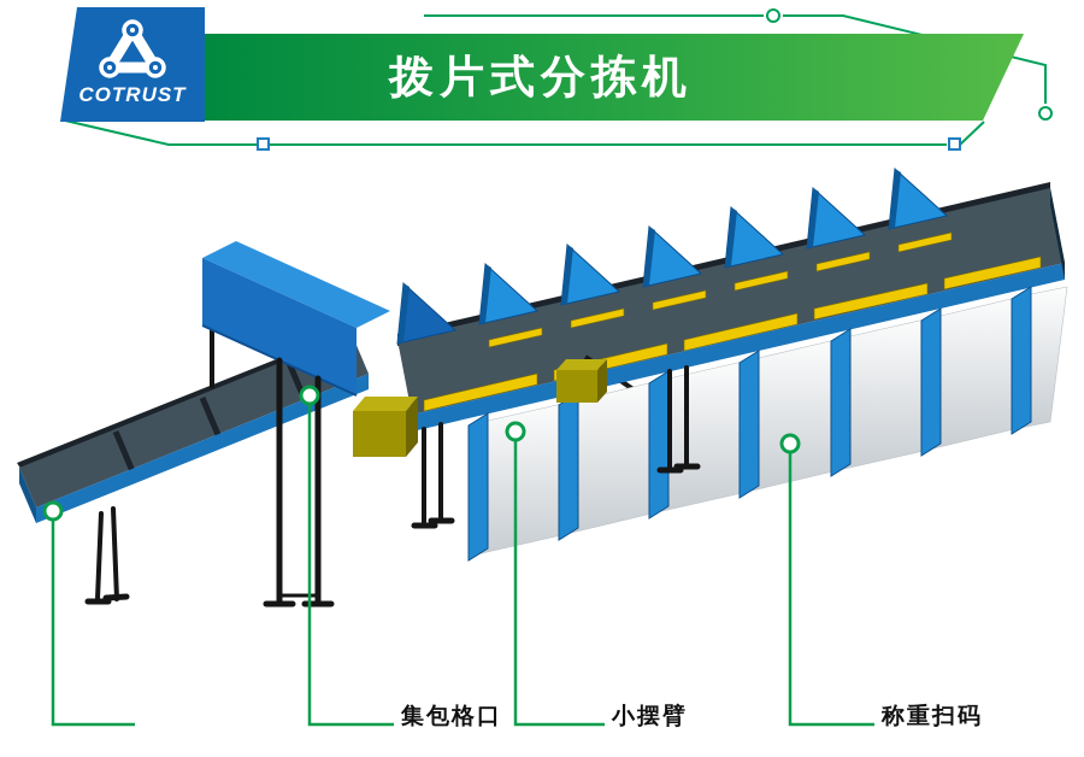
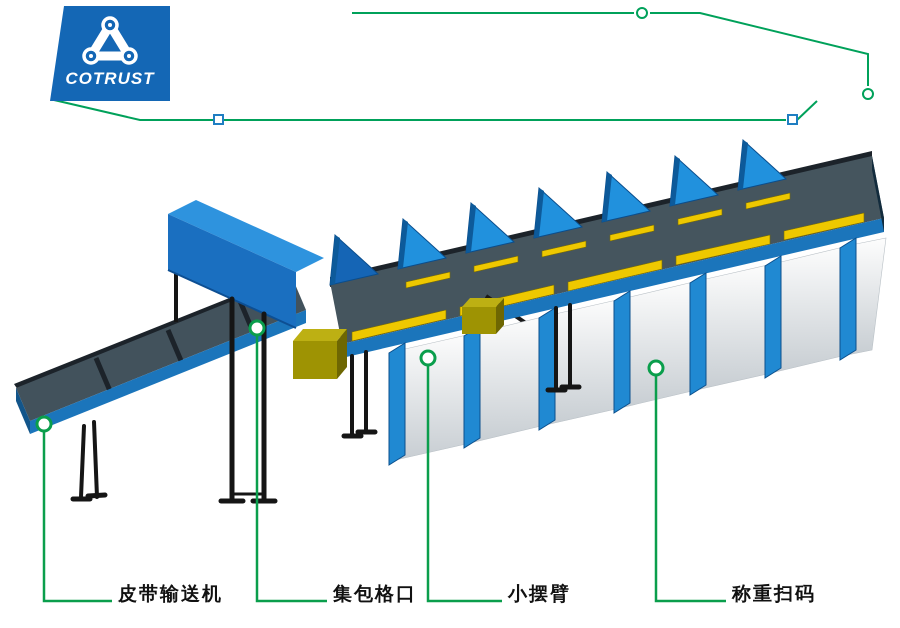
- 拨片式分拣机
  COTRUST
+ 皮带输送机
  集包格口
  小摆臂
  称重扫码
